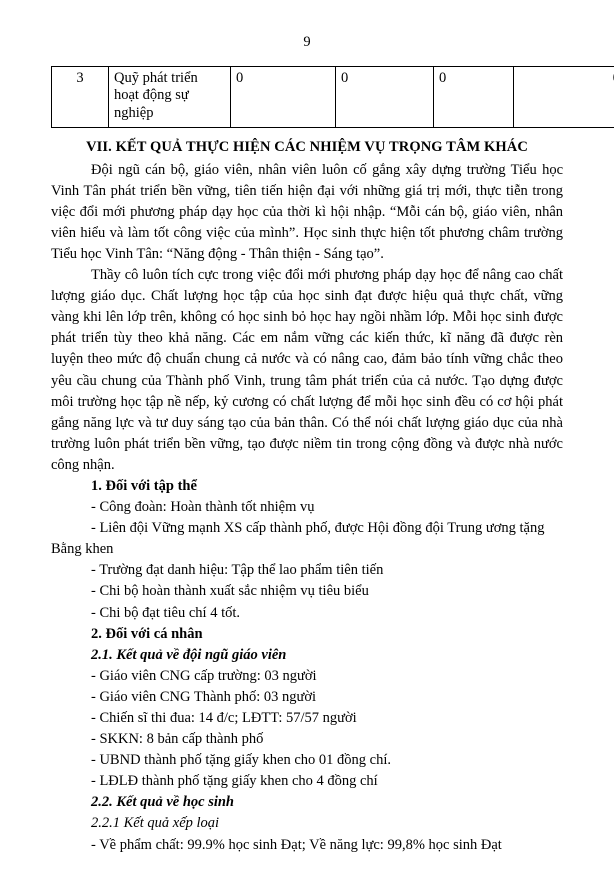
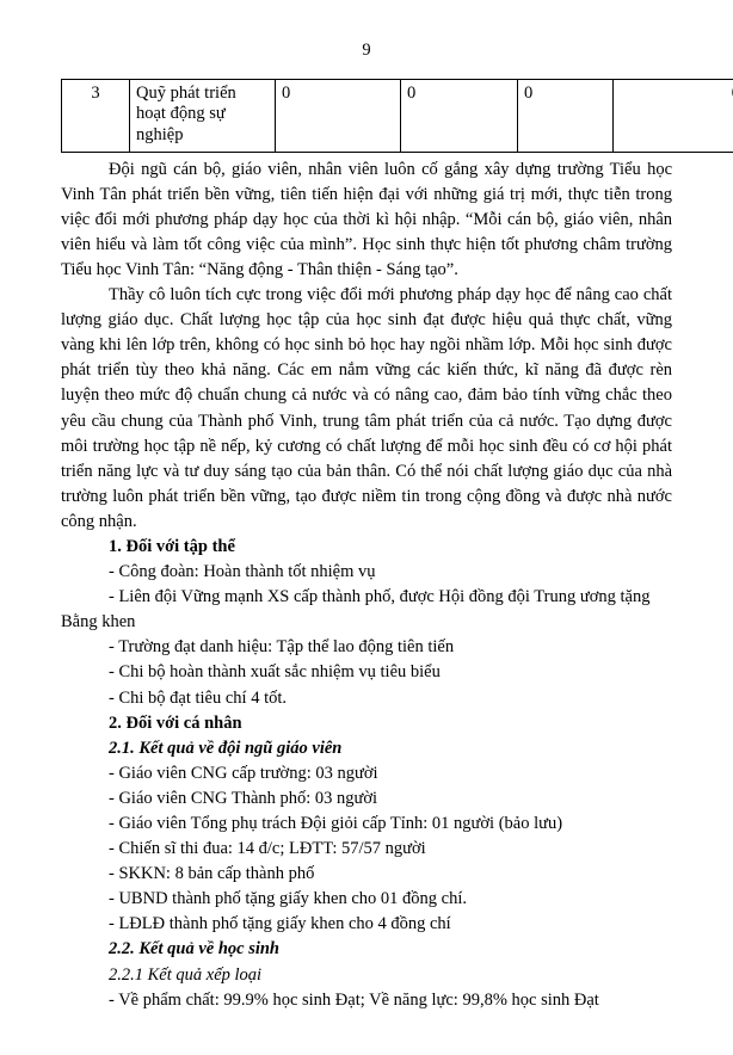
  9
  3	Quỹ phát triển hoạt động sự nghiệp	0	0	0
- VII. KẾT QUẢ THỰC HIỆN CÁC NHIỆM VỤ TRỌNG TÂM KHÁC
  Đội ngũ cán bộ, giáo viên, nhân viên luôn cố gắng xây dựng trường Tiểu học Vinh Tân phát triển bền vững, tiên tiến hiện đại với những giá trị mới, thực tiễn trong việc đổi mới phương pháp dạy học của thời kì hội nhập. “Mỗi cán bộ, giáo viên, nhân viên hiểu và làm tốt công việc của mình”. Học sinh thực hiện tốt phương châm trường Tiểu học Vinh Tân: “Năng động - Thân thiện - Sáng tạo”.
- Thầy cô luôn tích cực trong việc đổi mới phương pháp dạy học để nâng cao chất lượng giáo dục. Chất lượng học tập của học sinh đạt được hiệu quả thực chất, vững vàng khi lên lớp trên, không có học sinh bỏ học hay ngồi nhầm lớp. Mỗi học sinh được phát triển tùy theo khả năng. Các em nắm vững các kiến thức, kĩ năng đã được rèn luyện theo mức độ chuẩn chung cả nước và có nâng cao, đảm bảo tính vững chắc theo yêu cầu chung của Thành phố Vinh, trung tâm phát triển của cả nước. Tạo dựng được môi trường học tập nề nếp, kỷ cương có chất lượng để mỗi học sinh đều có cơ hội phát gắng năng lực và tư duy sáng tạo của bản thân. Có thể nói chất lượng giáo dục của nhà trường luôn phát triển bền vững, tạo được niềm tin trong cộng đồng và được nhà nước công nhận.
+ Thầy cô luôn tích cực trong việc đổi mới phương pháp dạy học để nâng cao chất lượng giáo dục. Chất lượng học tập của học sinh đạt được hiệu quả thực chất, vững vàng khi lên lớp trên, không có học sinh bỏ học hay ngồi nhầm lớp. Mỗi học sinh được phát triển tùy theo khả năng. Các em nắm vững các kiến thức, kĩ năng đã được rèn luyện theo mức độ chuẩn chung cả nước và có nâng cao, đảm bảo tính vững chắc theo yêu cầu chung của Thành phố Vinh, trung tâm phát triển của cả nước. Tạo dựng được môi trường học tập nề nếp, kỷ cương có chất lượng để mỗi học sinh đều có cơ hội phát triển năng lực và tư duy sáng tạo của bản thân. Có thể nói chất lượng giáo dục của nhà trường luôn phát triển bền vững, tạo được niềm tin trong cộng đồng và được nhà nước công nhận.
  1. Đối với tập thể
  - Công đoàn: Hoàn thành tốt nhiệm vụ
  - Liên đội Vững mạnh XS cấp thành phố, được Hội đồng đội Trung ương tặng Bằng khen
- - Trường đạt danh hiệu: Tập thể lao phẩm tiên tiến
+ - Trường đạt danh hiệu: Tập thể lao động tiên tiến
  - Chi bộ hoàn thành xuất sắc nhiệm vụ tiêu biểu
  - Chi bộ đạt tiêu chí 4 tốt.
  2. Đối với cá nhân
  2.1. Kết quả về đội ngũ giáo viên
  - Giáo viên CNG cấp trường: 03 người
  - Giáo viên CNG Thành phố: 03 người
+ - Giáo viên Tổng phụ trách Đội giỏi cấp Tỉnh: 01 người (bảo lưu)
  - Chiến sĩ thi đua: 14 đ/c; LĐTT: 57/57 người
  - SKKN: 8 bản cấp thành phố
  - UBND thành phố tặng giấy khen cho 01 đồng chí.
  - LĐLĐ thành phố tặng giấy khen cho 4 đồng chí
  2.2. Kết quả về học sinh
  2.2.1 Kết quả xếp loại
  - Về phẩm chất: 99.9% học sinh Đạt; Về năng lực: 99,8% học sinh Đạt
